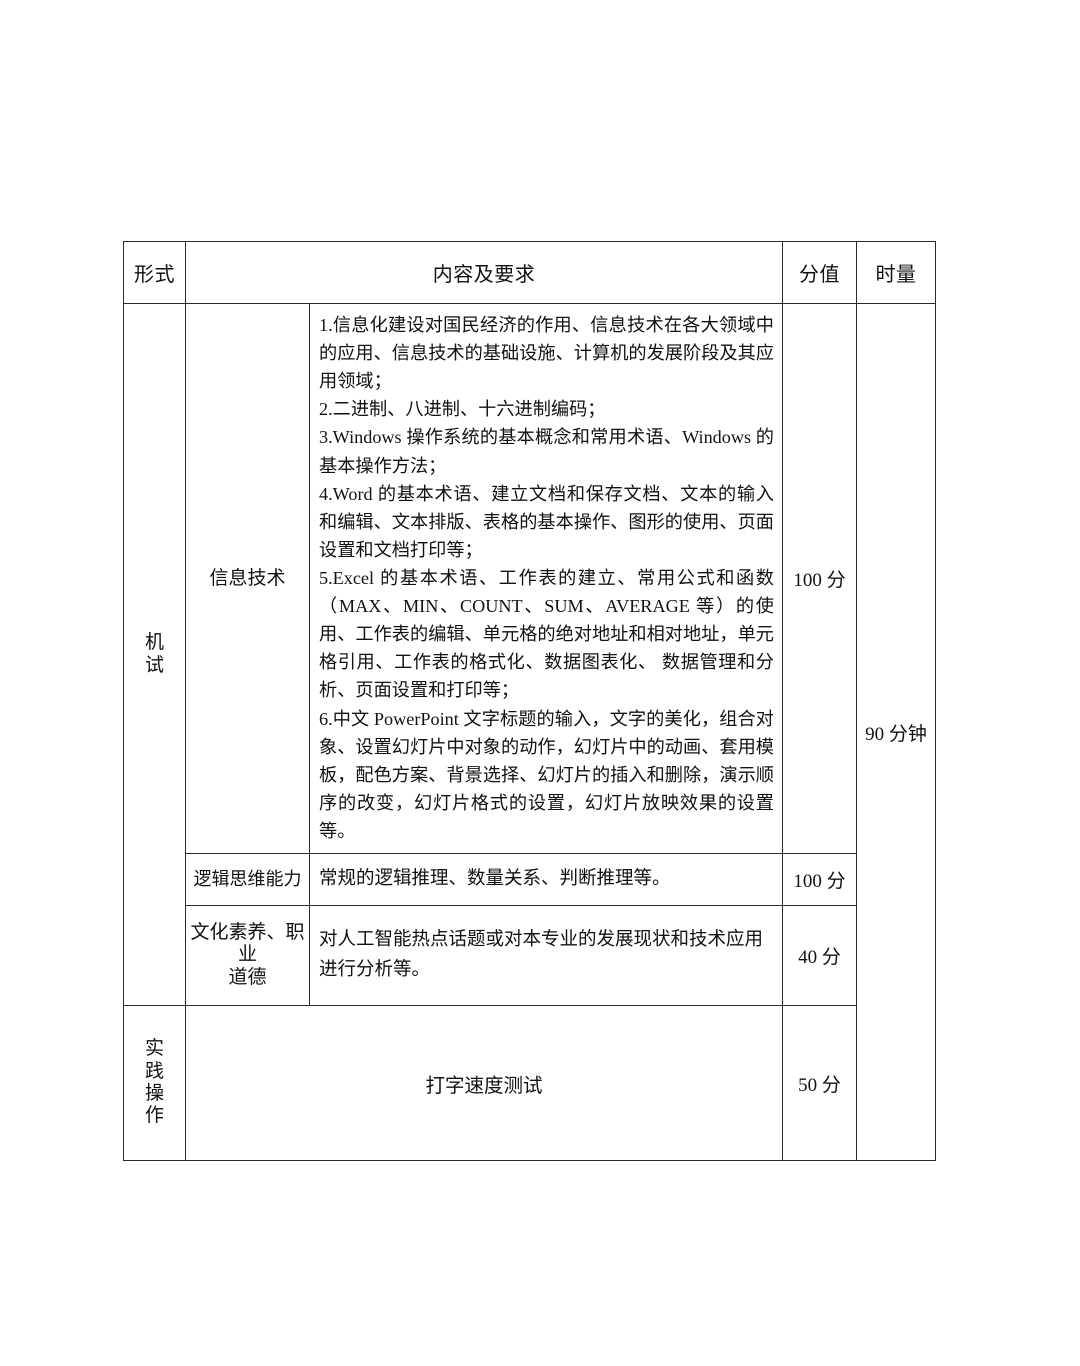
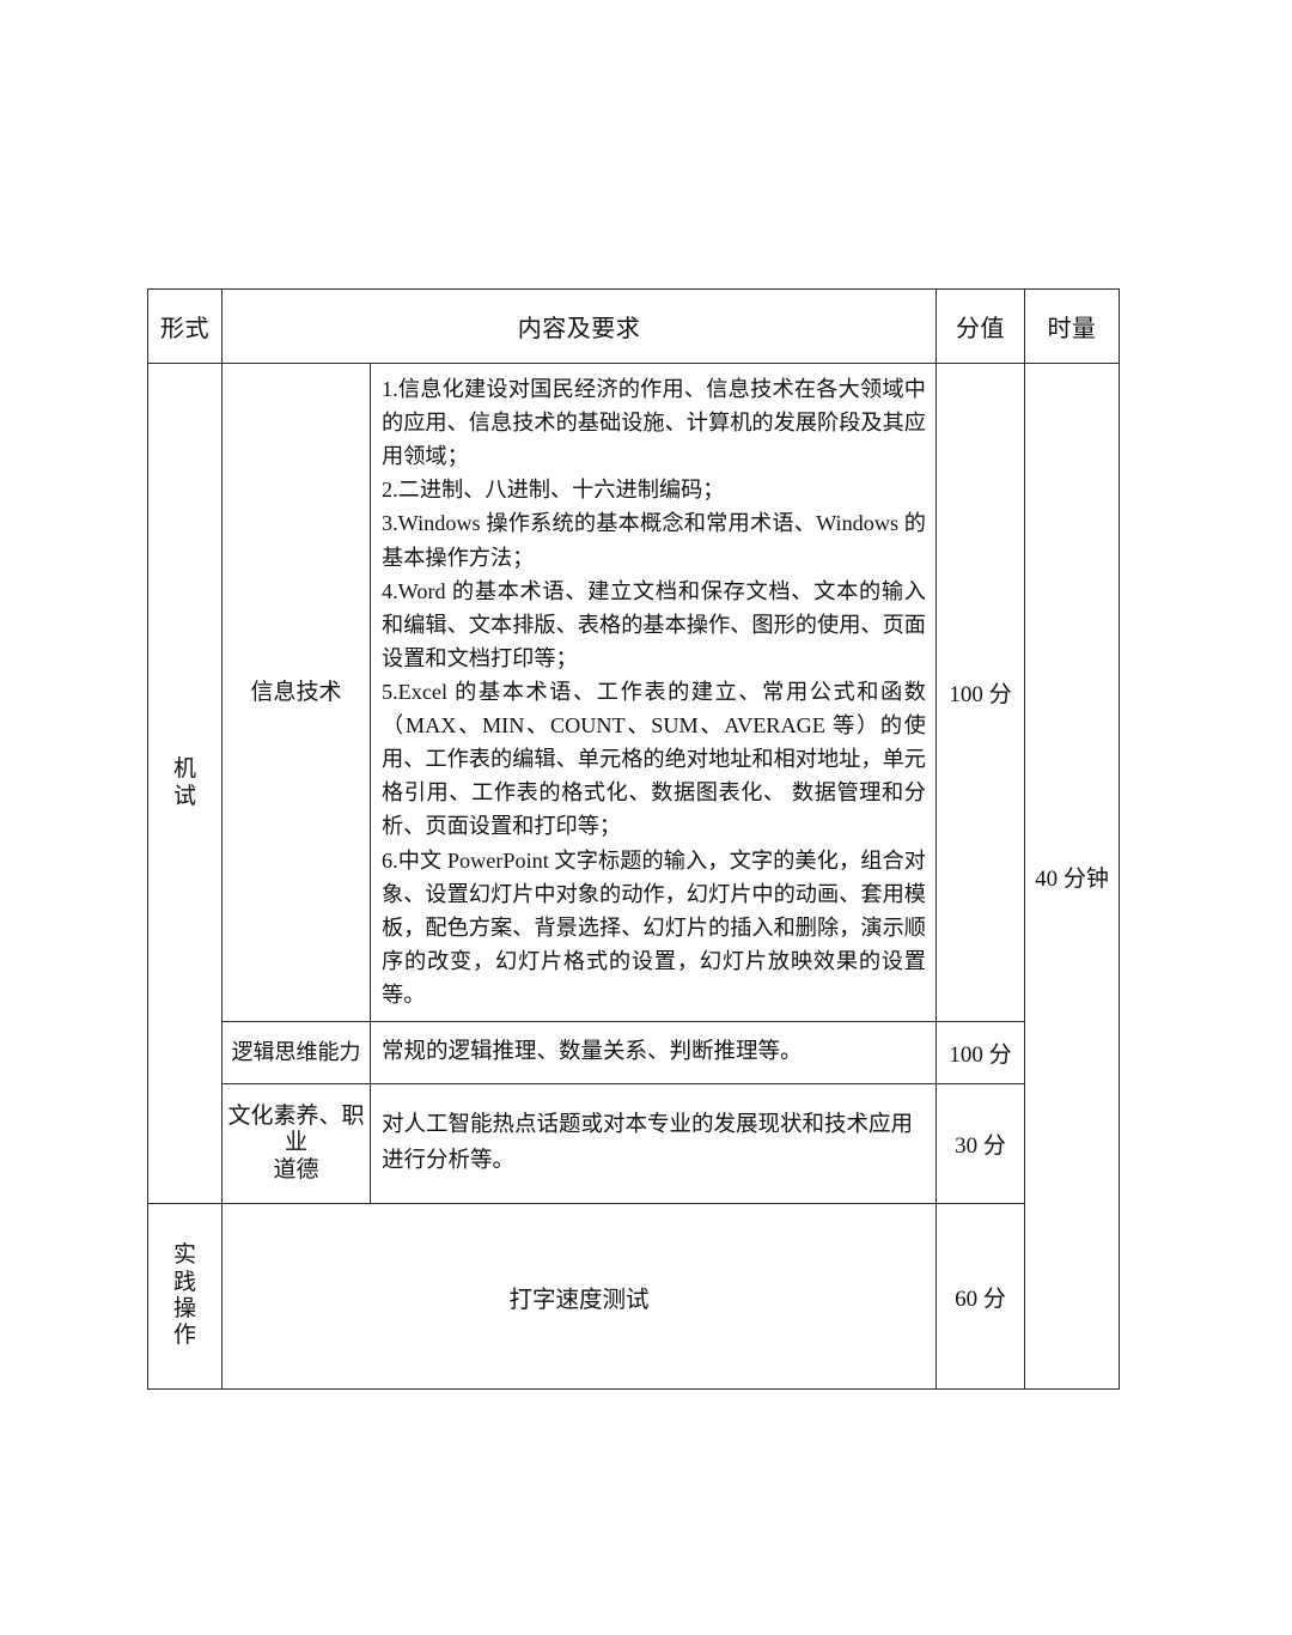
  形式	内容及要求	分值	时量
- 机 试	信息技术	1.信息化建设对国民经济的作用、信息技术在各大领域中的应用、信息技术的基础设施、计算机的发展阶段及其应用领域； 2.二进制、八进制、十六进制编码； 3.Windows 操作系统的基本概念和常用术语、Windows 的基本操作方法； 4.Word 的基本术语、建立文档和保存文档、文本的输入和编辑、文本排版、表格的基本操作、图形的使用、页面设置和文档打印等； 5.Excel 的基本术语、工作表的建立、常用公式和函数（MAX、MIN、COUNT、SUM、AVERAGE 等）的使用、工作表的编辑、单元格的绝对地址和相对地址，单元格引用、工作表的格式化、数据图表化、 数据管理和分析、页面设置和打印等； 6.中文 PowerPoint 文字标题的输入，文字的美化，组合对象、设置幻灯片中对象的动作，幻灯片中的动画、套用模板，配色方案、背景选择、幻灯片的插入和删除，演示顺序的改变，幻灯片格式的设置，幻灯片放映效果的设置等。	100 分	90 分钟
+ 机 试	信息技术	1.信息化建设对国民经济的作用、信息技术在各大领域中的应用、信息技术的基础设施、计算机的发展阶段及其应用领域； 2.二进制、八进制、十六进制编码； 3.Windows 操作系统的基本概念和常用术语、Windows 的基本操作方法； 4.Word 的基本术语、建立文档和保存文档、文本的输入和编辑、文本排版、表格的基本操作、图形的使用、页面设置和文档打印等； 5.Excel 的基本术语、工作表的建立、常用公式和函数（MAX、MIN、COUNT、SUM、AVERAGE 等）的使用、工作表的编辑、单元格的绝对地址和相对地址，单元格引用、工作表的格式化、数据图表化、 数据管理和分析、页面设置和打印等； 6.中文 PowerPoint 文字标题的输入，文字的美化，组合对象、设置幻灯片中对象的动作，幻灯片中的动画、套用模板，配色方案、背景选择、幻灯片的插入和删除，演示顺序的改变，幻灯片格式的设置，幻灯片放映效果的设置等。	100 分	40 分钟
  逻辑思维能力	常规的逻辑推理、数量关系、判断推理等。	100 分
- 文化素养、职业 道德	对人工智能热点话题或对本专业的发展现状和技术应用进行分析等。	40 分
+ 文化素养、职业 道德	对人工智能热点话题或对本专业的发展现状和技术应用进行分析等。	30 分
- 实 践 操 作	打字速度测试	50 分
+ 实 践 操 作	打字速度测试	60 分
